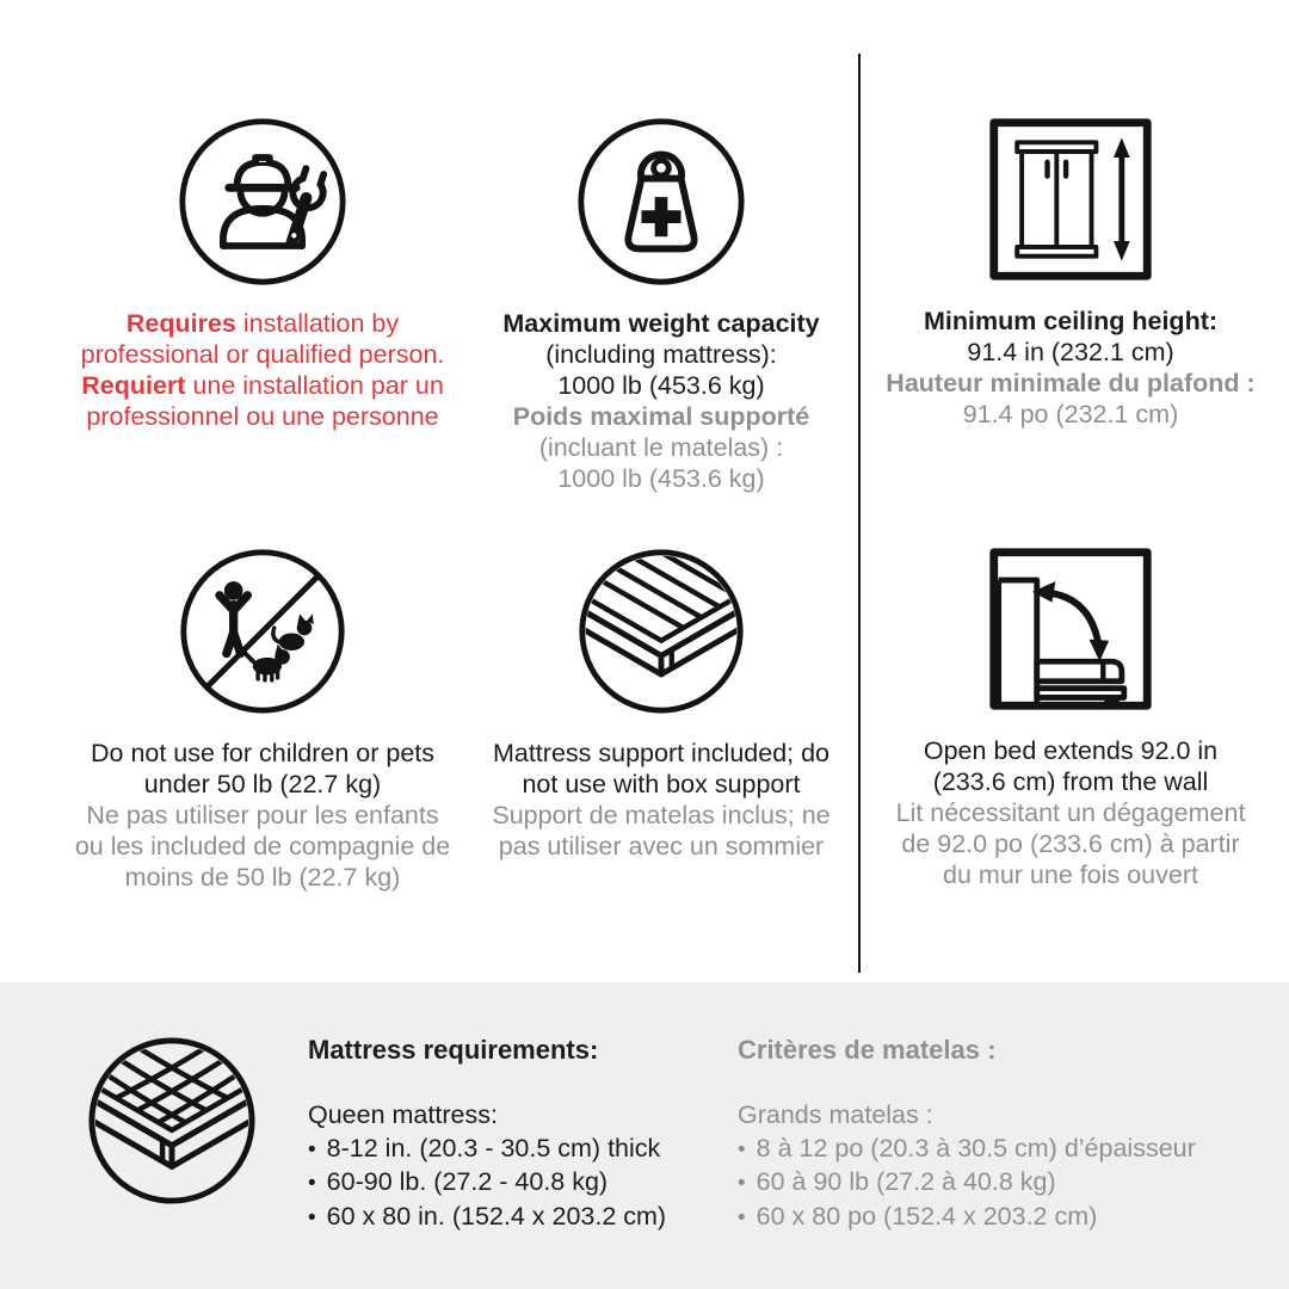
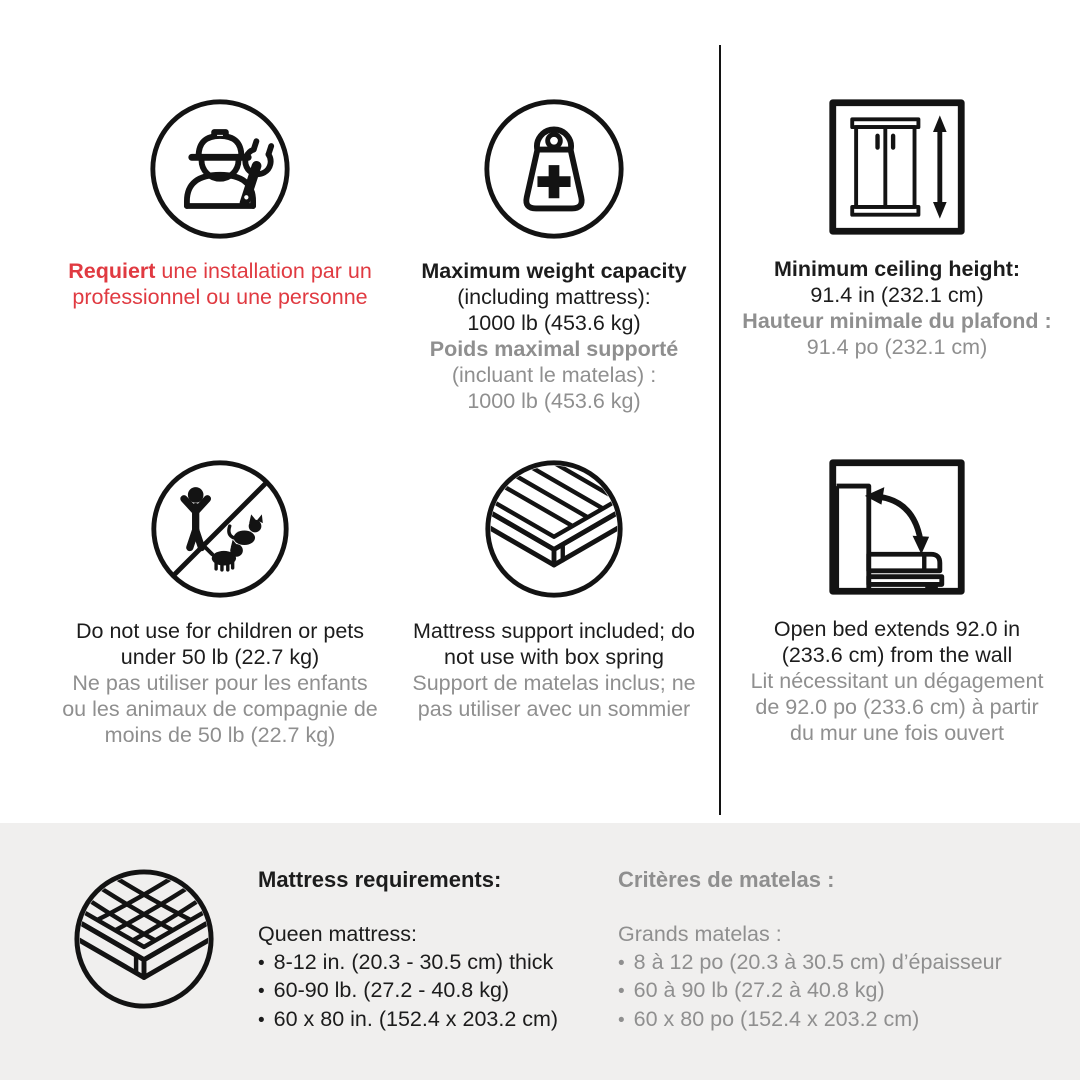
- Requires installation by
- professional or qualified person.
  Requiert une installation par un
  professionnel ou une personne
  Maximum weight capacity
  (including mattress):
  1000 lb (453.6 kg)
  Poids maximal supporté
  (incluant le matelas) :
  1000 lb (453.6 kg)
  Minimum ceiling height:
  91.4 in (232.1 cm)
  Hauteur minimale du plafond :
  91.4 po (232.1 cm)
  Do not use for children or pets
  under 50 lb (22.7 kg)
  Ne pas utiliser pour les enfants
- ou les included de compagnie de
+ ou les animaux de compagnie de
  moins de 50 lb (22.7 kg)
  Mattress support included; do
- not use with box support
+ not use with box spring
  Support de matelas inclus; ne
  pas utiliser avec un sommier
  Open bed extends 92.0 in
  (233.6 cm) from the wall
  Lit nécessitant un dégagement
  de 92.0 po (233.6 cm) à partir
  du mur une fois ouvert
  Mattress requirements:
  Queen mattress:
  •
  8-12 in. (20.3 - 30.5 cm) thick
  •
  60-90 lb. (27.2 - 40.8 kg)
  •
  60 x 80 in. (152.4 x 203.2 cm)
  Critères de matelas :
  Grands matelas :
  •
  8 à 12 po (20.3 à 30.5 cm) d’épaisseur
  •
  60 à 90 lb (27.2 à 40.8 kg)
  •
  60 x 80 po (152.4 x 203.2 cm)
